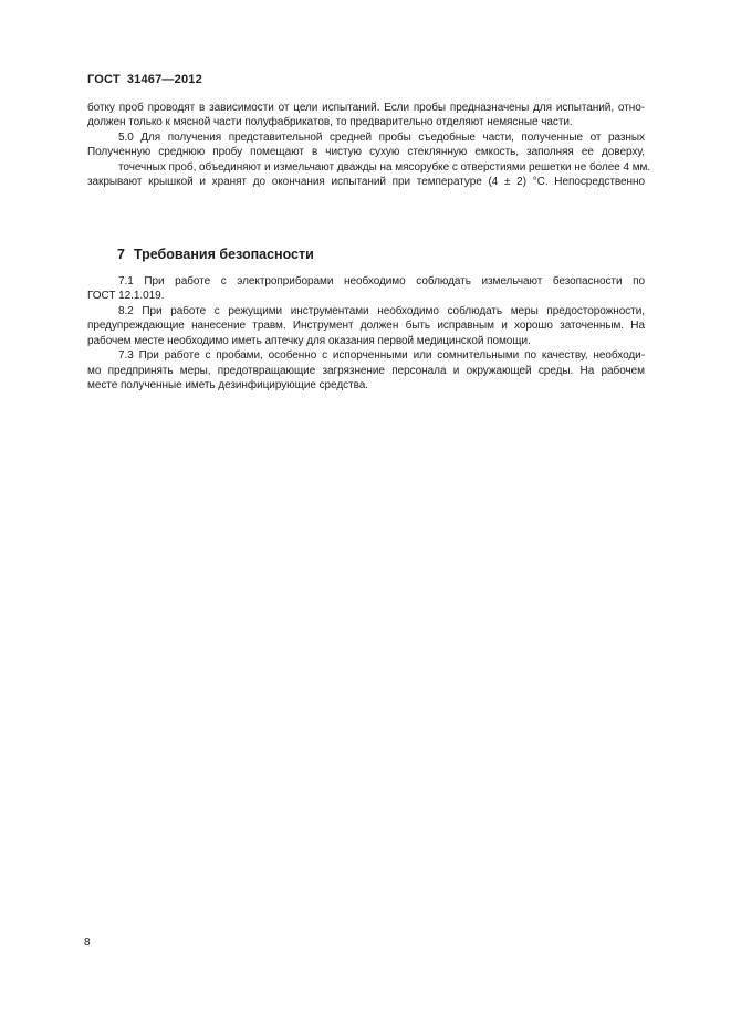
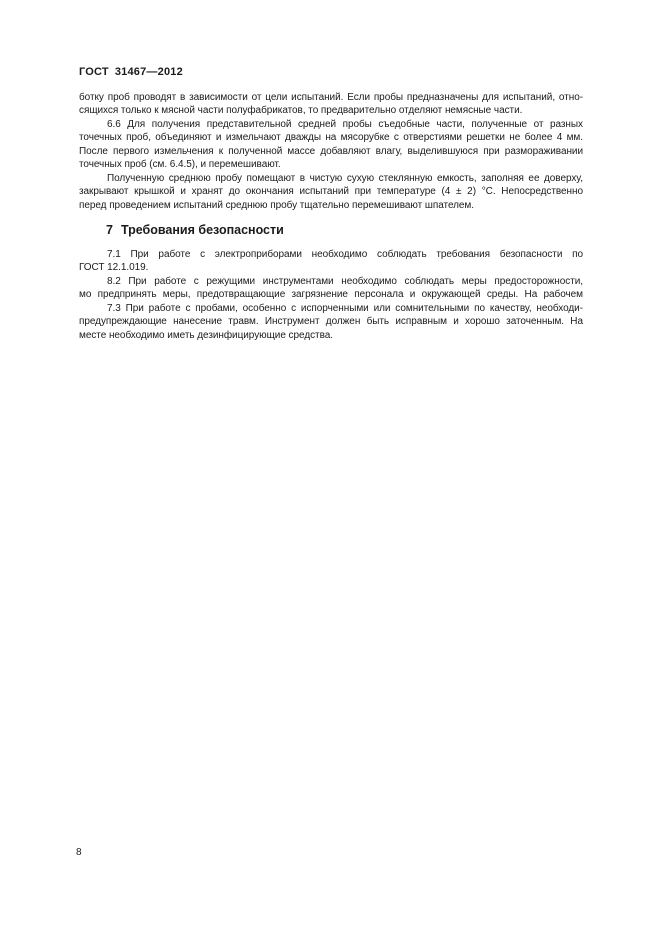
  ГОСТ 31467—2012
  ботку проб проводят в зависимости от цели испытаний. Если пробы предназначены для испытаний, отно-
- должен только к мясной части полуфабрикатов, то предварительно отделяют немясные части.
+ сящихся только к мясной части полуфабрикатов, то предварительно отделяют немясные части.
- 5.0 Для получения представительной средней пробы съедобные части, полученные от разных
+ 6.6 Для получения представительной средней пробы съедобные части, полученные от разных
- Полученную среднюю пробу помещают в чистую сухую стеклянную емкость, заполняя ее доверху,
+ точечных проб, объединяют и измельчают дважды на мясорубке с отверстиями решетки не более 4 мм.
+ После первого измельчения к полученной массе добавляют влагу, выделившуюся при размораживании
+ точечных проб (см. 6.4.5), и перемешивают.
- точечных проб, объединяют и измельчают дважды на мясорубке с отверстиями решетки не более 4 мм.
+ Полученную среднюю пробу помещают в чистую сухую стеклянную емкость, заполняя ее доверху,
  закрывают крышкой и хранят до окончания испытаний при температуре (4 ± 2) °С. Непосредственно
+ перед проведением испытаний среднюю пробу тщательно перемешивают шпателем.
  7 Требования безопасности
- 7.1 При работе с электроприборами необходимо соблюдать измельчают безопасности по
+ 7.1 При работе с электроприборами необходимо соблюдать требования безопасности по
  ГОСТ 12.1.019.
  8.2 При работе с режущими инструментами необходимо соблюдать меры предосторожности,
- предупреждающие нанесение травм. Инструмент должен быть исправным и хорошо заточенным. На
+ мо предпринять меры, предотвращающие загрязнение персонала и окружающей среды. На рабочем
- рабочем месте необходимо иметь аптечку для оказания первой медицинской помощи.
  7.3 При работе с пробами, особенно с испорченными или сомнительными по качеству, необходи-
- мо предпринять меры, предотвращающие загрязнение персонала и окружающей среды. На рабочем
+ предупреждающие нанесение травм. Инструмент должен быть исправным и хорошо заточенным. На
- месте полученные иметь дезинфицирующие средства.
+ месте необходимо иметь дезинфицирующие средства.
  8
